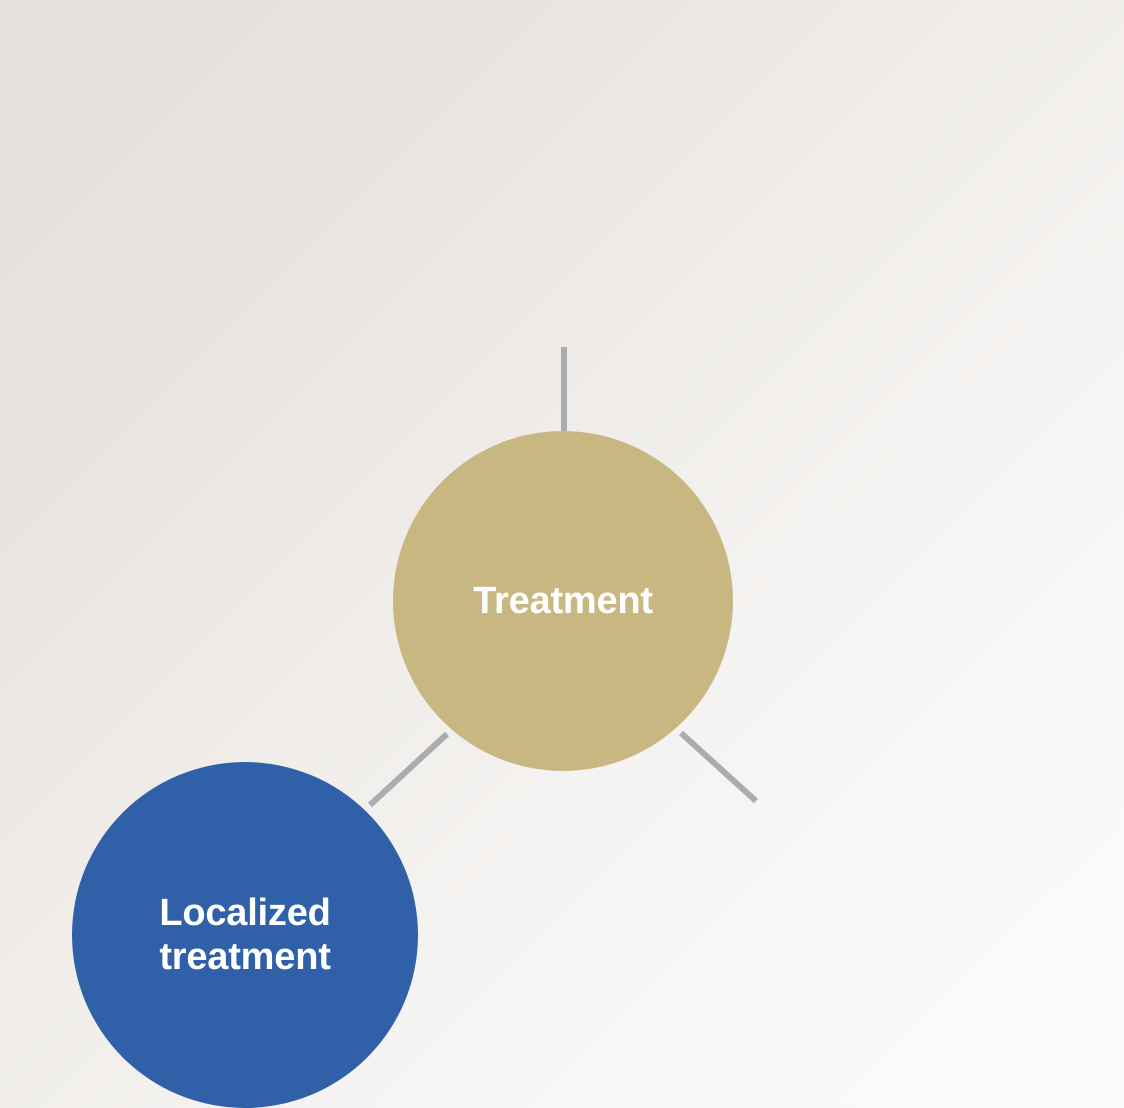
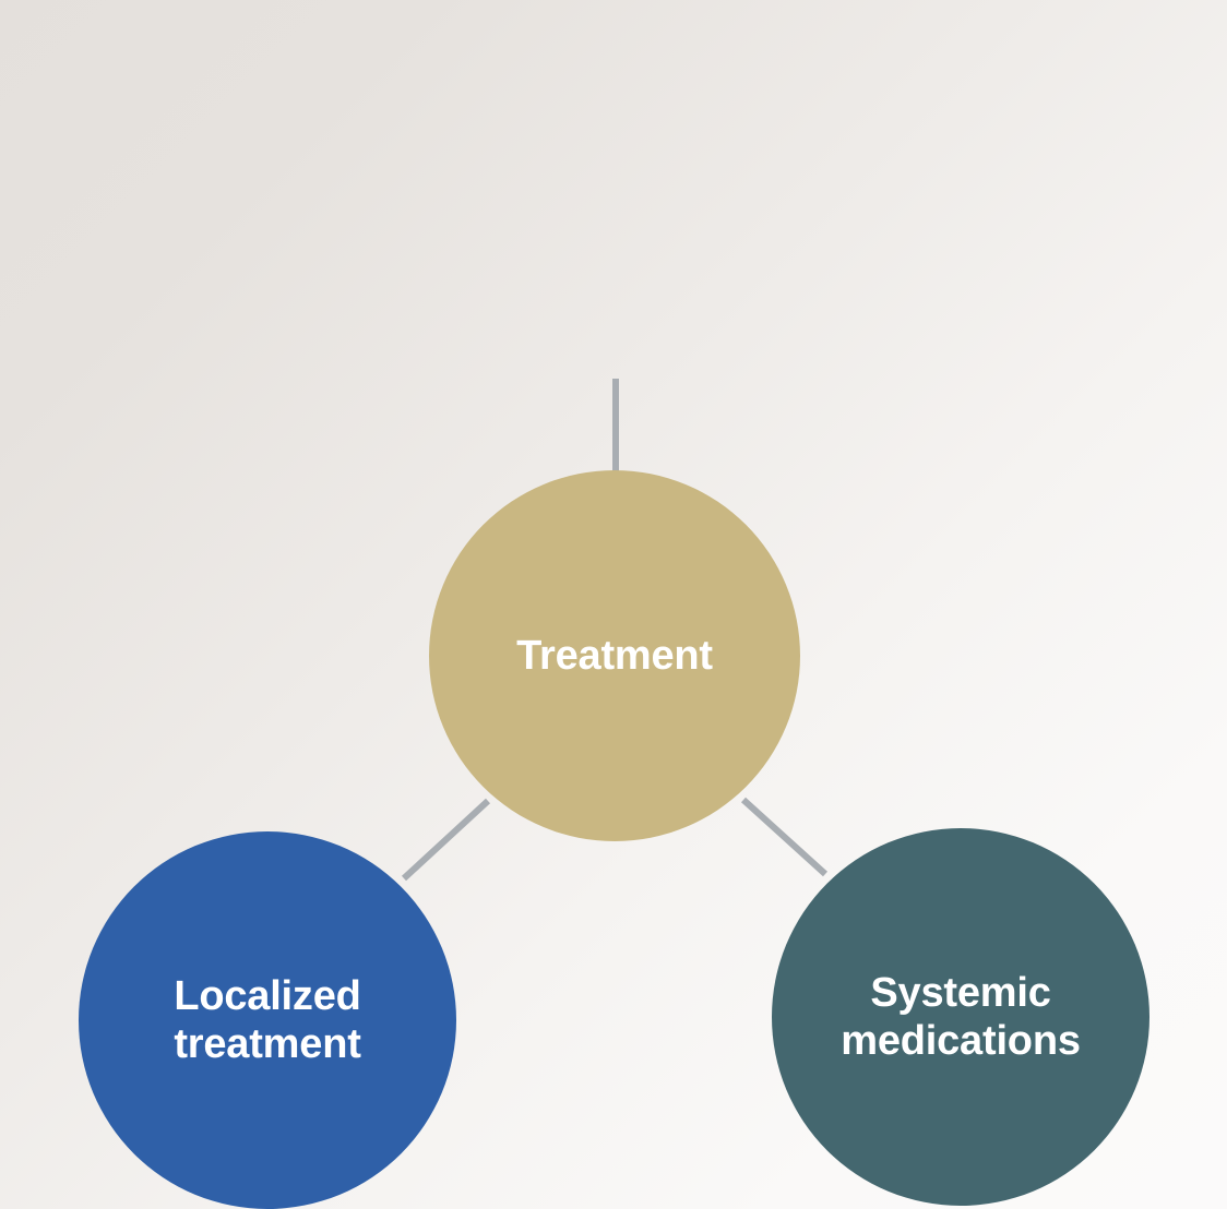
  Treatment
  Localized
  treatment
+ Systemic
+ medications
